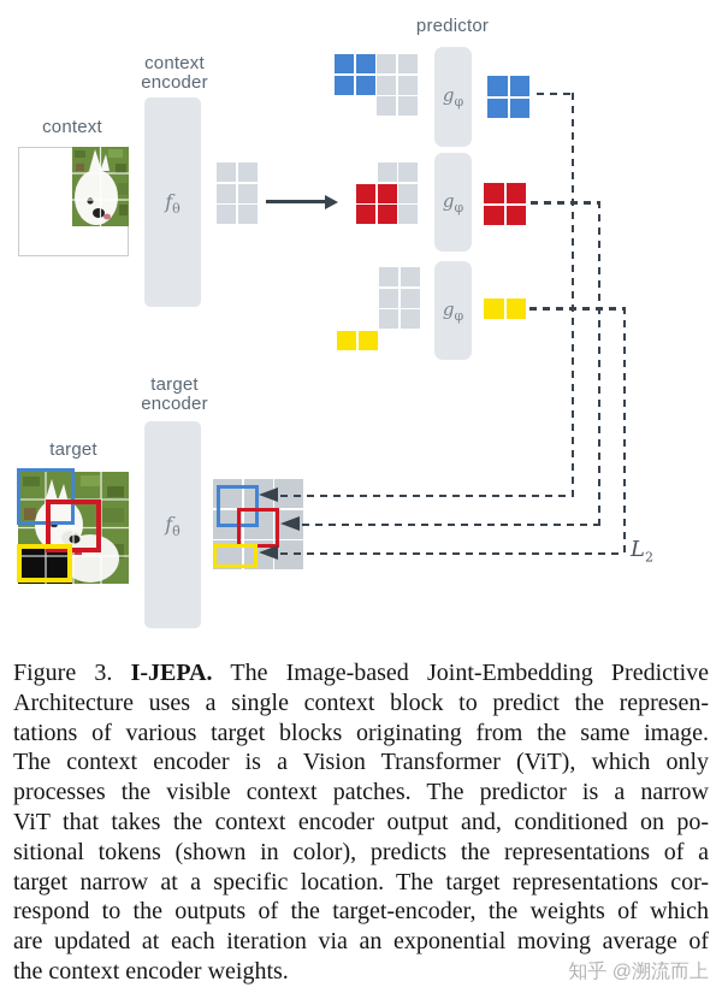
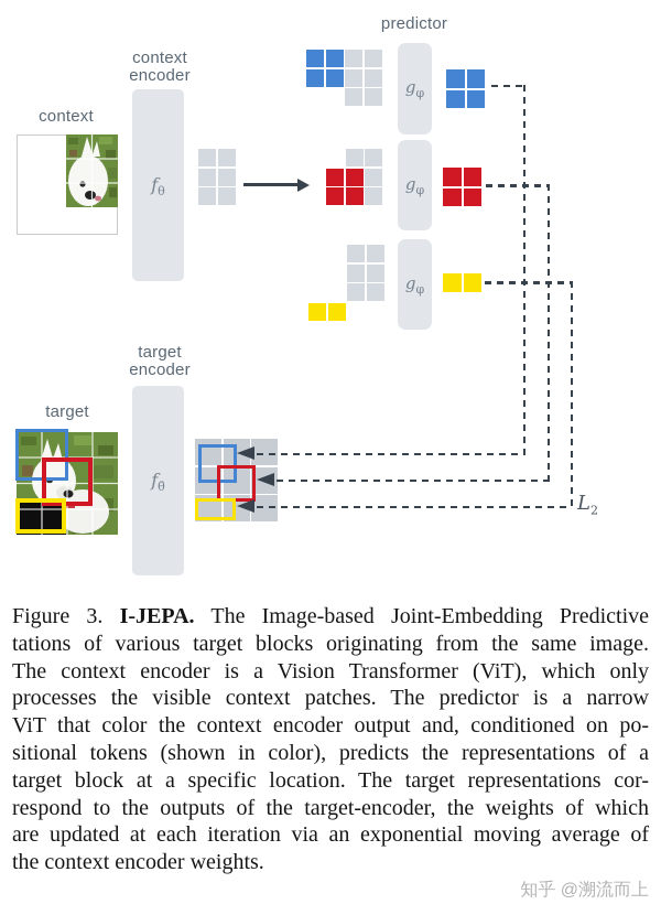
  predictor
  context
  encoder
  context
  fθ
  gφ
  gφ
  gφ
  target
  encoder
  fθ̄
  target
  L2
  Figure 3. I-JEPA. The Image-based Joint-Embedding Predictive
- Architecture uses a single context block to predict the represen-
  tations of various target blocks originating from the same image.
  The context encoder is a Vision Transformer (ViT), which only
  processes the visible context patches. The predictor is a narrow
- ViT that takes the context encoder output and, conditioned on po-
+ ViT that color the context encoder output and, conditioned on po-
  sitional tokens (shown in color), predicts the representations of a
- target narrow at a specific location. The target representations cor-
+ target block at a specific location. The target representations cor-
  respond to the outputs of the target-encoder, the weights of which
  are updated at each iteration via an exponential moving average of
  the context encoder weights.
  知乎 @溯流而上
